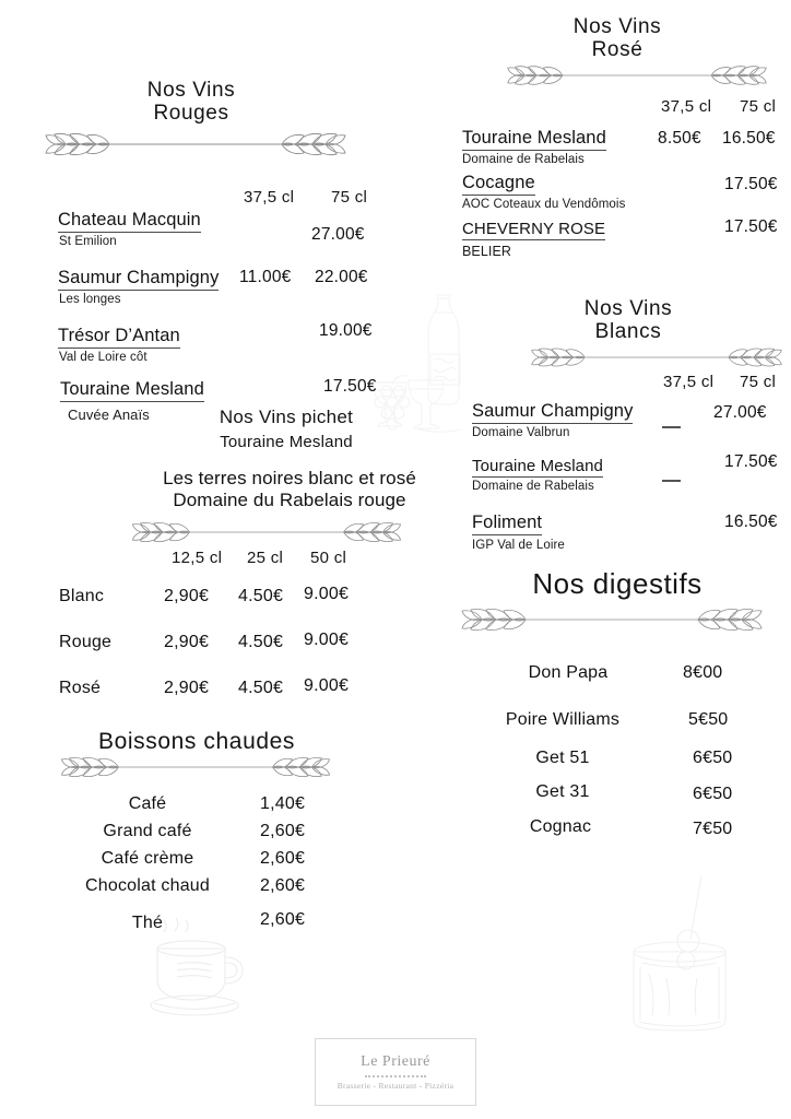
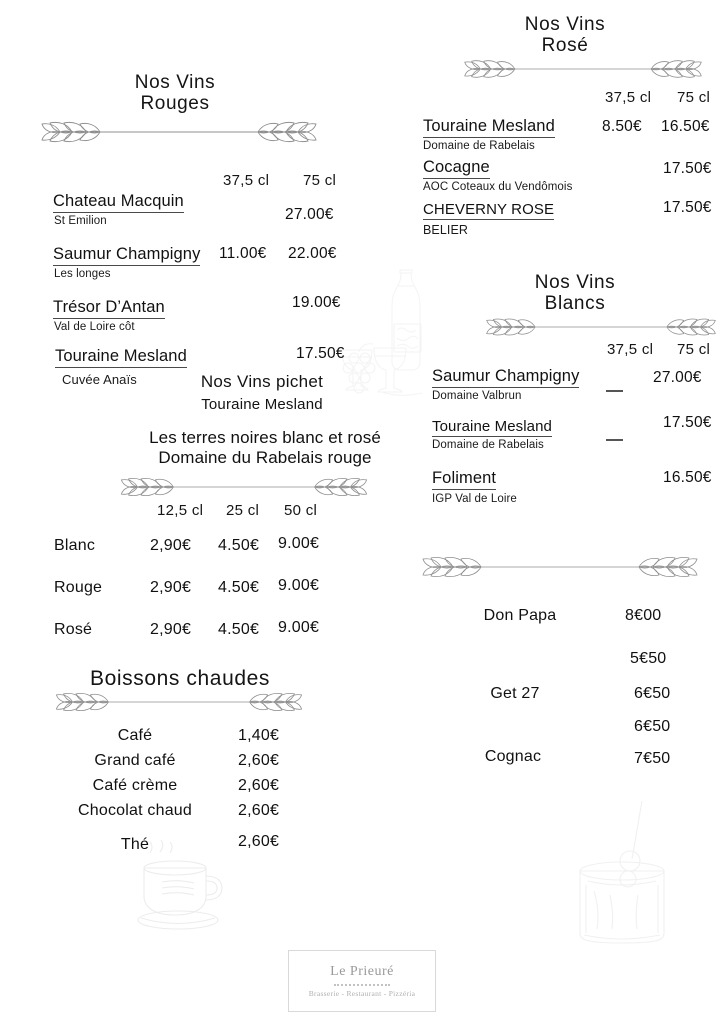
  Nos Vins
  Rouges
  37,5 cl
  75 cl
  Chateau Macquin
  St Emilion
  27.00€
  Saumur Champigny
  Les longes
  11.00€
  22.00€
  Trésor D’Antan
  Val de Loire côt
  19.00€
  Touraine Mesland
  Cuvée Anaïs
  17.50€
  Nos Vins pichet
  Touraine Mesland
  Les terres noires blanc et rosé
  Domaine du Rabelais rouge
  12,5 cl
  25 cl
  50 cl
  Blanc
  2,90€
  4.50€
  9.00€
  Rouge
  2,90€
  4.50€
  9.00€
  Rosé
  2,90€
  4.50€
  9.00€
  Boissons chaudes
  Café
  1,40€
  Grand café
  2,60€
  Café crème
  2,60€
  Chocolat chaud
  2,60€
  Thé
  2,60€
  Nos Vins
  Rosé
  37,5 cl
  75 cl
  Touraine Mesland
  Domaine de Rabelais
  8.50€
  16.50€
  Cocagne
  AOC Coteaux du Vendômois
  17.50€
  CHEVERNY ROSE
  BELIER
  17.50€
  Nos Vins
  Blancs
  37,5 cl
  75 cl
  Saumur Champigny
  Domaine Valbrun
  27.00€
  Touraine Mesland
  Domaine de Rabelais
  17.50€
  Foliment
  IGP Val de Loire
  16.50€
- Nos digestifs
  Don Papa
  8€00
- Poire Williams
  5€50
- Get 51
+ Get 27
  6€50
- Get 31
  6€50
  Cognac
  7€50
  Le Prieuré
  Brasserie - Restaurant - Pizzéria
